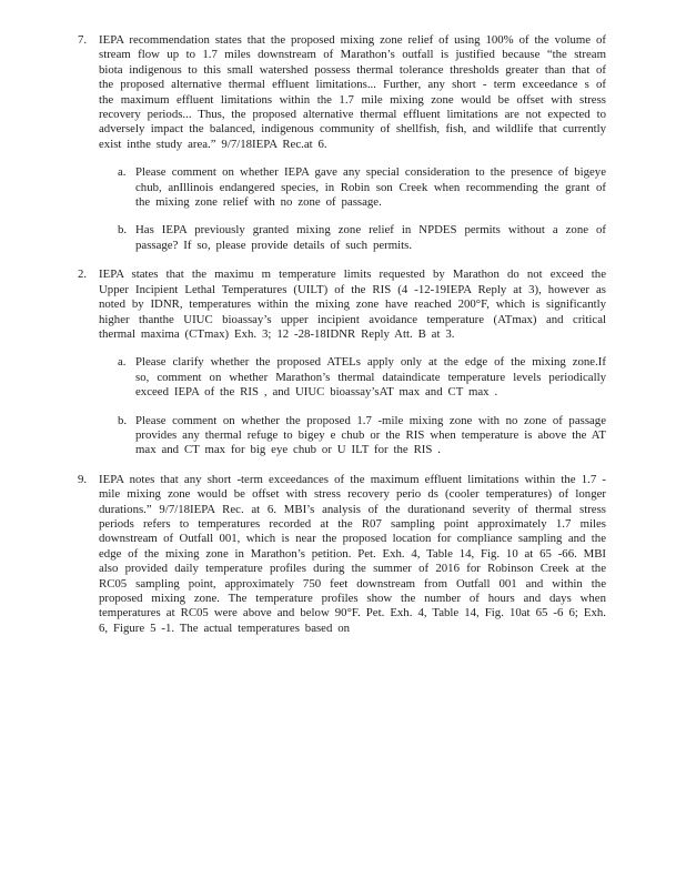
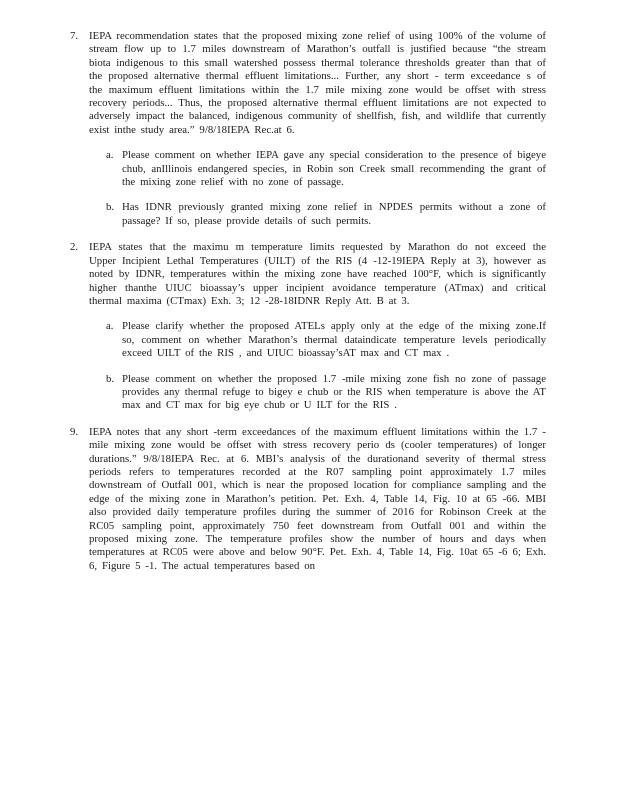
  7.
- IEPA recommendation states that the proposed mixing zone relief of using 100% of the volume of stream flow up to 1.7 miles downstream of Marathon’s outfall is justified because “the stream biota indigenous to this small watershed possess thermal tolerance thresholds greater than that of the proposed alternative thermal effluent limitations... Further, any short - term exceedance s of the maximum effluent limitations within the 1.7 mile mixing zone would be offset with stress recovery periods... Thus, the proposed alternative thermal effluent limitations are not expected to adversely impact the balanced, indigenous community of shellfish, fish, and wildlife that currently exist inthe study area.” 9/7/18IEPA Rec.at 6.
+ IEPA recommendation states that the proposed mixing zone relief of using 100% of the volume of stream flow up to 1.7 miles downstream of Marathon’s outfall is justified because “the stream biota indigenous to this small watershed possess thermal tolerance thresholds greater than that of the proposed alternative thermal effluent limitations... Further, any short - term exceedance s of the maximum effluent limitations within the 1.7 mile mixing zone would be offset with stress recovery periods... Thus, the proposed alternative thermal effluent limitations are not expected to adversely impact the balanced, indigenous community of shellfish, fish, and wildlife that currently exist inthe study area.” 9/8/18IEPA Rec.at 6.
  a.
- Please comment on whether IEPA gave any special consideration to the presence of bigeye chub, anIllinois endangered species, in Robin son Creek when recommending the grant of the mixing zone relief with no zone of passage.
+ Please comment on whether IEPA gave any special consideration to the presence of bigeye chub, anIllinois endangered species, in Robin son Creek small recommending the grant of the mixing zone relief with no zone of passage.
  b.
- Has IEPA previously granted mixing zone relief in NPDES permits without a zone of passage? If so, please provide details of such permits.
+ Has IDNR previously granted mixing zone relief in NPDES permits without a zone of passage? If so, please provide details of such permits.
  2.
- IEPA states that the maximu m temperature limits requested by Marathon do not exceed the Upper Incipient Lethal Temperatures (UILT) of the RIS (4 -12-19IEPA Reply at 3), however as noted by IDNR, temperatures within the mixing zone have reached 200°F, which is significantly higher thanthe UIUC bioassay’s upper incipient avoidance temperature (ATmax) and critical thermal maxima (CTmax) Exh. 3; 12 -28-18IDNR Reply Att. B at 3.
+ IEPA states that the maximu m temperature limits requested by Marathon do not exceed the Upper Incipient Lethal Temperatures (UILT) of the RIS (4 -12-19IEPA Reply at 3), however as noted by IDNR, temperatures within the mixing zone have reached 100°F, which is significantly higher thanthe UIUC bioassay’s upper incipient avoidance temperature (ATmax) and critical thermal maxima (CTmax) Exh. 3; 12 -28-18IDNR Reply Att. B at 3.
  a.
- Please clarify whether the proposed ATELs apply only at the edge of the mixing zone.If so, comment on whether Marathon’s thermal dataindicate temperature levels periodically exceed IEPA of the RIS , and UIUC bioassay’sAT max and CT max .
+ Please clarify whether the proposed ATELs apply only at the edge of the mixing zone.If so, comment on whether Marathon’s thermal dataindicate temperature levels periodically exceed UILT of the RIS , and UIUC bioassay’sAT max and CT max .
  b.
- Please comment on whether the proposed 1.7 -mile mixing zone with no zone of passage provides any thermal refuge to bigey e chub or the RIS when temperature is above the AT max and CT max for big eye chub or U ILT for the RIS .
+ Please comment on whether the proposed 1.7 -mile mixing zone fish no zone of passage provides any thermal refuge to bigey e chub or the RIS when temperature is above the AT max and CT max for big eye chub or U ILT for the RIS .
  9.
- IEPA notes that any short -term exceedances of the maximum effluent limitations within the 1.7 -mile mixing zone would be offset with stress recovery perio ds (cooler temperatures) of longer durations.” 9/7/18IEPA Rec. at 6. MBI’s analysis of the durationand severity of thermal stress periods refers to temperatures recorded at the R07 sampling point approximately 1.7 miles downstream of Outfall 001, which is near the proposed location for compliance sampling and the edge of the mixing zone in Marathon’s petition. Pet. Exh. 4, Table 14, Fig. 10 at 65 -66. MBI also provided daily temperature profiles during the summer of 2016 for Robinson Creek at the RC05 sampling point, approximately 750 feet downstream from Outfall 001 and within the proposed mixing zone. The temperature profiles show the number of hours and days when temperatures at RC05 were above and below 90°F. Pet. Exh. 4, Table 14, Fig. 10at 65 -6 6; Exh. 6, Figure 5 -1. The actual temperatures based on
+ IEPA notes that any short -term exceedances of the maximum effluent limitations within the 1.7 -mile mixing zone would be offset with stress recovery perio ds (cooler temperatures) of longer durations.” 9/8/18IEPA Rec. at 6. MBI’s analysis of the durationand severity of thermal stress periods refers to temperatures recorded at the R07 sampling point approximately 1.7 miles downstream of Outfall 001, which is near the proposed location for compliance sampling and the edge of the mixing zone in Marathon’s petition. Pet. Exh. 4, Table 14, Fig. 10 at 65 -66. MBI also provided daily temperature profiles during the summer of 2016 for Robinson Creek at the RC05 sampling point, approximately 750 feet downstream from Outfall 001 and within the proposed mixing zone. The temperature profiles show the number of hours and days when temperatures at RC05 were above and below 90°F. Pet. Exh. 4, Table 14, Fig. 10at 65 -6 6; Exh. 6, Figure 5 -1. The actual temperatures based on
